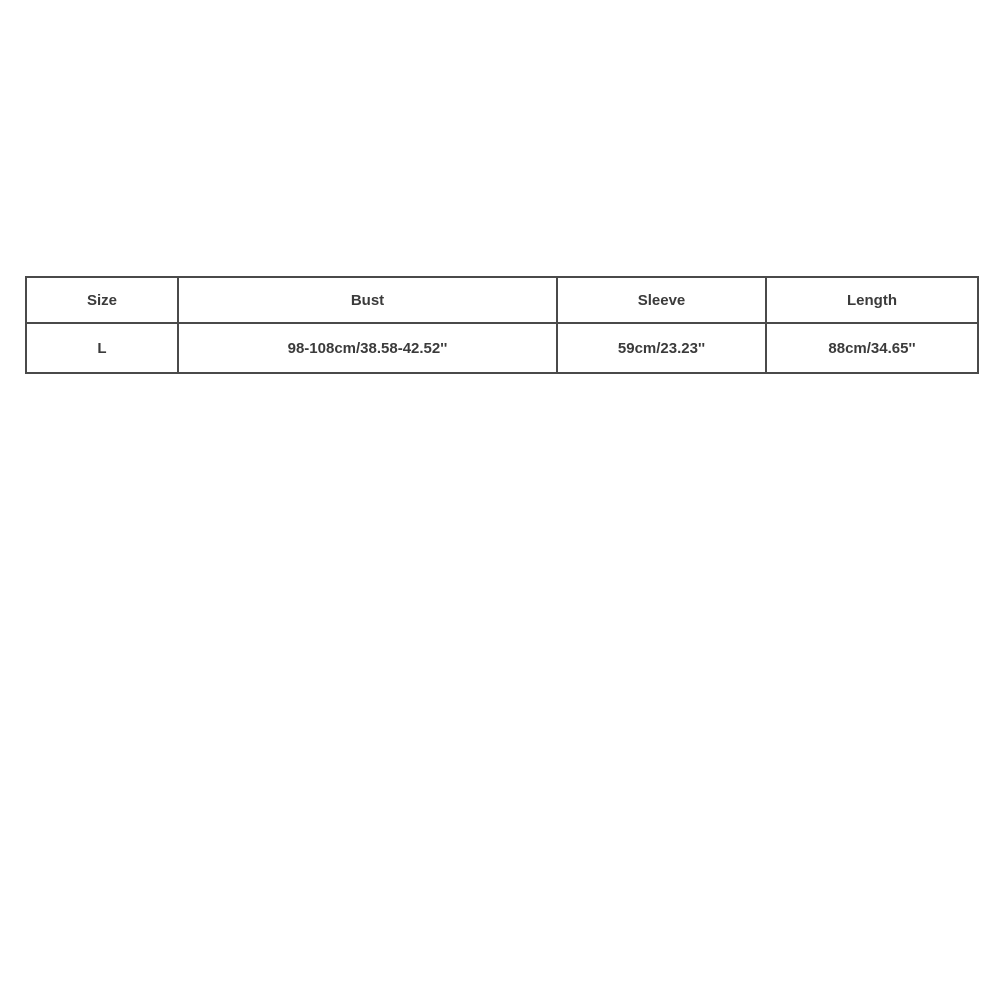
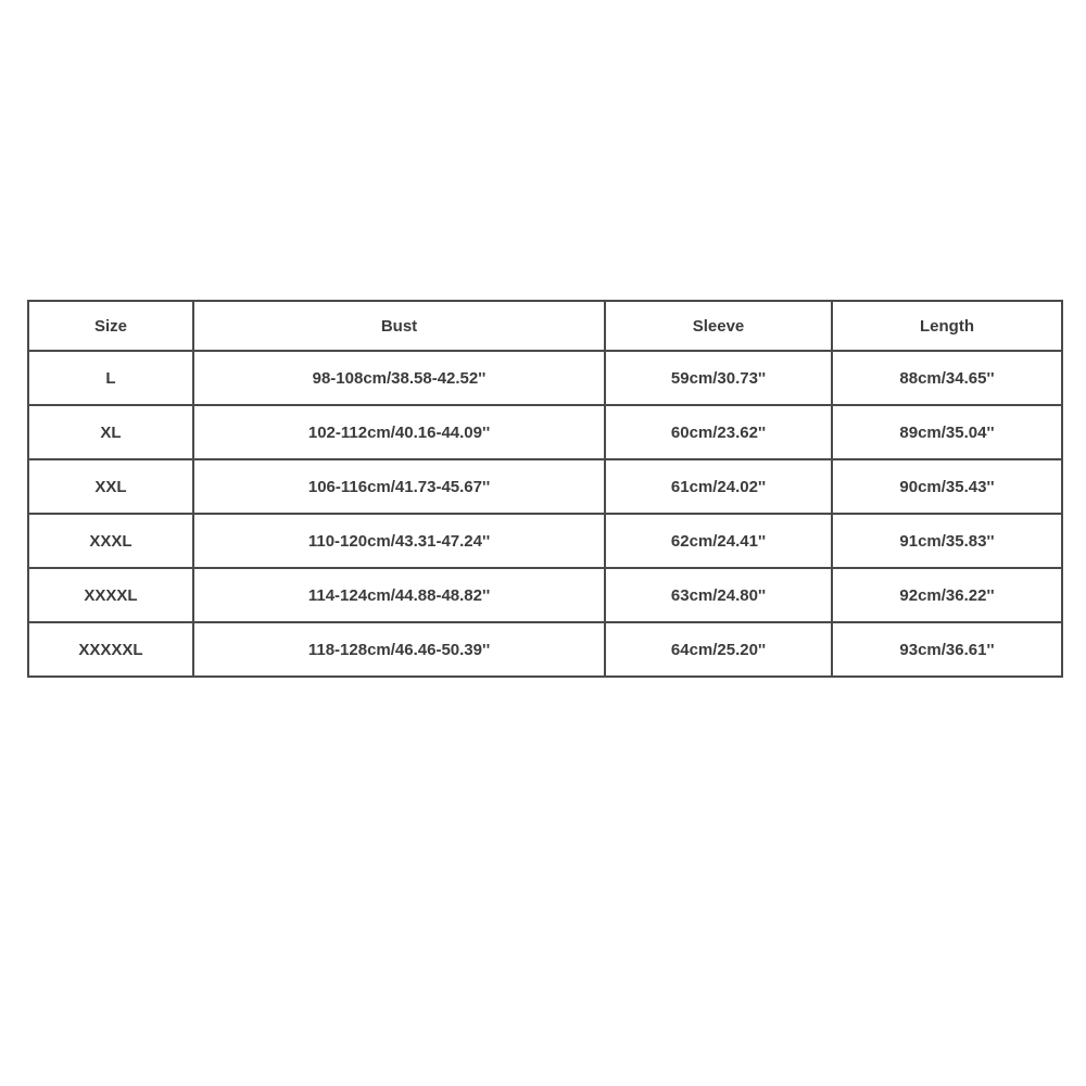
  Size	Bust	Sleeve	Length
- L	98-108cm/38.58-42.52''	59cm/23.23''	88cm/34.65''
+ L	98-108cm/38.58-42.52''	59cm/30.73''	88cm/34.65''
+ XL	102-112cm/40.16-44.09''	60cm/23.62''	89cm/35.04''
+ XXL	106-116cm/41.73-45.67''	61cm/24.02''	90cm/35.43''
+ XXXL	110-120cm/43.31-47.24''	62cm/24.41''	91cm/35.83''
+ XXXXL	114-124cm/44.88-48.82''	63cm/24.80''	92cm/36.22''
+ XXXXXL	118-128cm/46.46-50.39''	64cm/25.20''	93cm/36.61''
